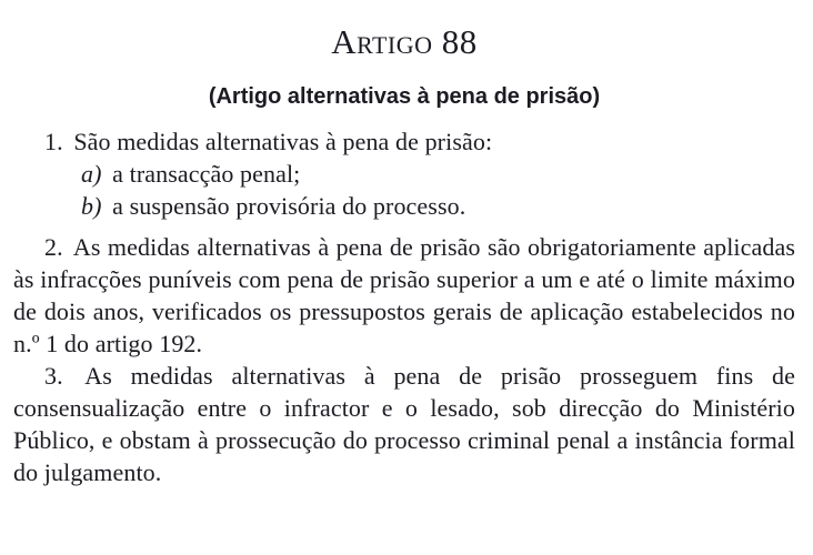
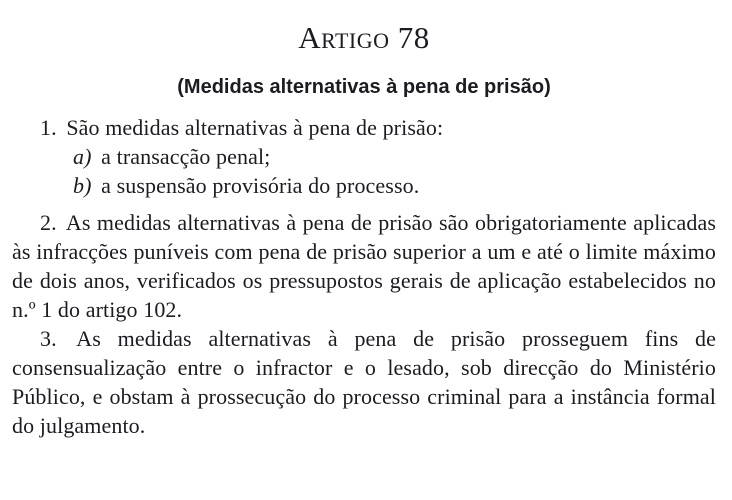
- Artigo 88
+ Artigo 78
- (Artigo alternativas à pena de prisão)
+ (Medidas alternativas à pena de prisão)
  1. São medidas alternativas à pena de prisão:
  a) a transacção penal;
  b) a suspensão provisória do processo.
- 2. As medidas alternativas à pena de prisão são obrigatoria­mente aplicadas às infracções puníveis com pena de prisão superior a um e até o limite máximo de dois anos, verificados os pressupostos gerais de aplicação estabelecidos no n.º 1 do artigo 192.
+ 2. As medidas alternativas à pena de prisão são obrigatoria­mente aplicadas às infracções puníveis com pena de prisão superior a um e até o limite máximo de dois anos, verificados os pressupostos gerais de aplicação estabelecidos no n.º 1 do artigo 102.
- 3. As medidas alternativas à pena de prisão prosseguem fins de consensualização entre o infractor e o lesado, sob direcção do Ministério Público, e obstam à prossecução do processo criminal penal a instância formal do julgamento.
+ 3. As medidas alternativas à pena de prisão prosseguem fins de consensualização entre o infractor e o lesado, sob direcção do Ministério Público, e obstam à prossecução do processo criminal para a instância formal do julgamento.
